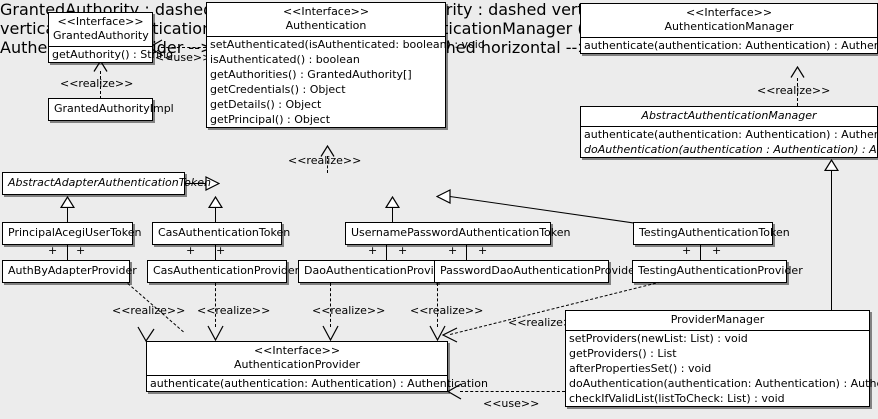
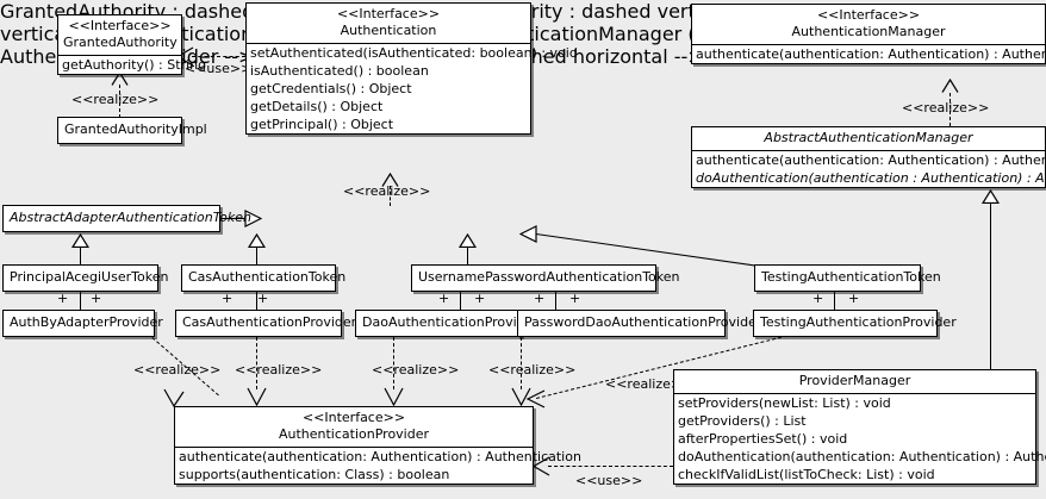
  GrantedAuthority : dashed horizontal -->
  <<use>
  GrantedAuthority : dashed vertical -->
  <<realize>>
  Authentication : dashed vertical -->
  <<realize>>
  AuthenticationManager -->
  <<realize>>
  AbstractAuthenticationManager (solid vertical) -->
  +
  +
  +
  +
  +
  +
  +
  +
  +
  +
  AuthenticationProvider -->
  <<realize>>
  <<realize>>
  <<realize>>
  <<realize>>
  <<realize
  AuthenticationProvider : dashed horizontal -->
  <<use>>
  <<Interface>>
  GrantedAuthority
  getAuthority() : String
  GrantedAuthorityImpl
  <<Interface>>
  Authentication
  setAuthenticated(isAuthenticated: boolean) : void
  isAuthenticated() : boolean
- getAuthorities() : GrantedAuthority[]
  getCredentials() : Object
  getDetails() : Object
  getPrincipal() : Object
  <<Interface>>
  AuthenticationManager
  authenticate(authentication: Authentication) : Authen
  AbstractAuthenticationManager
  authenticate(authentication: Authentication) : Authen
  doAuthentication(authentication : Authentication) : A
  AbstractAdapterAuthenticationToken
  PrincipalAcegiUserToken
  CasAuthenticationToken
  UsernamePasswordAuthenticationToken
  TestingAuthenticationToken
  AuthByAdapterProvider
  CasAuthenticationProvider
  DaoAuthenticationProvi
  PasswordDaoAuthenticationProvid
  TestingAuthenticationProvider
  <<Interface>>
  AuthenticationProvider
  authenticate(authentication: Authentication) : Authentication
+ supports(authentication: Class) : boolean
  ProviderManager
  setProviders(newList: List) : void
  getProviders() : List
  afterPropertiesSet() : void
  doAuthentication(authentication: Authentication) : Auth
  checkIfValidList(listToCheck: List) : void
